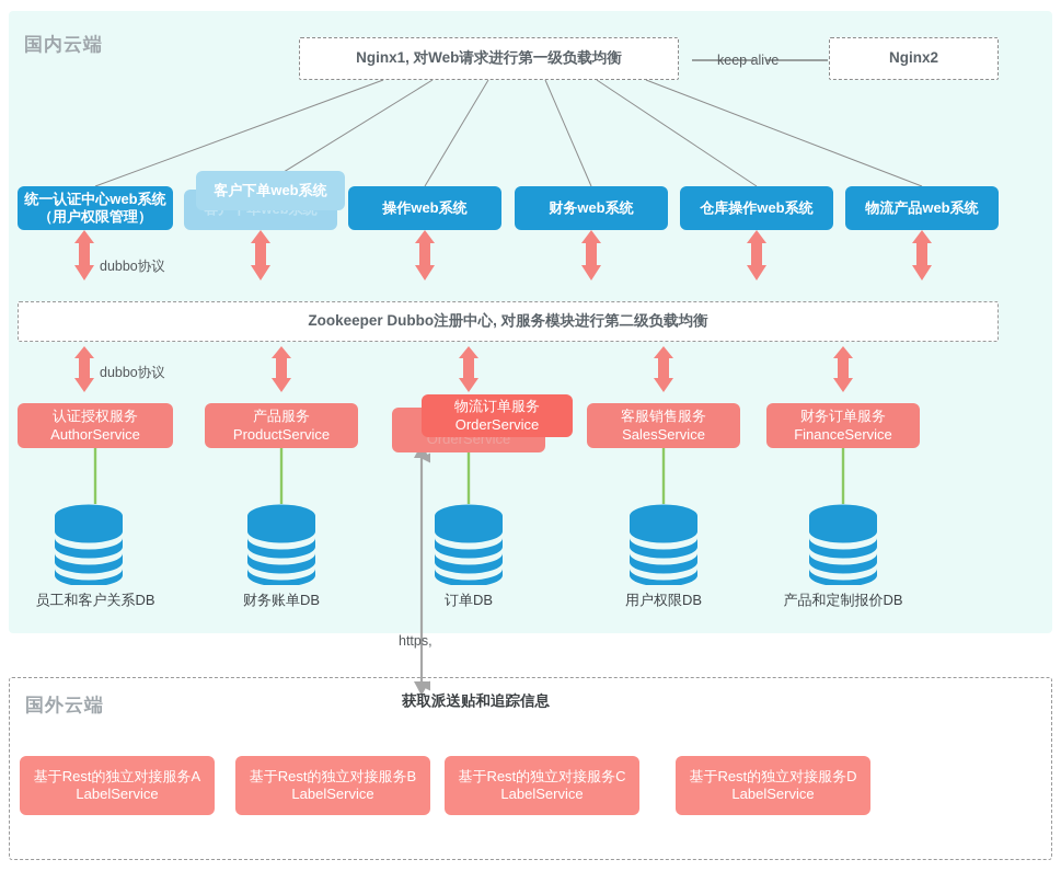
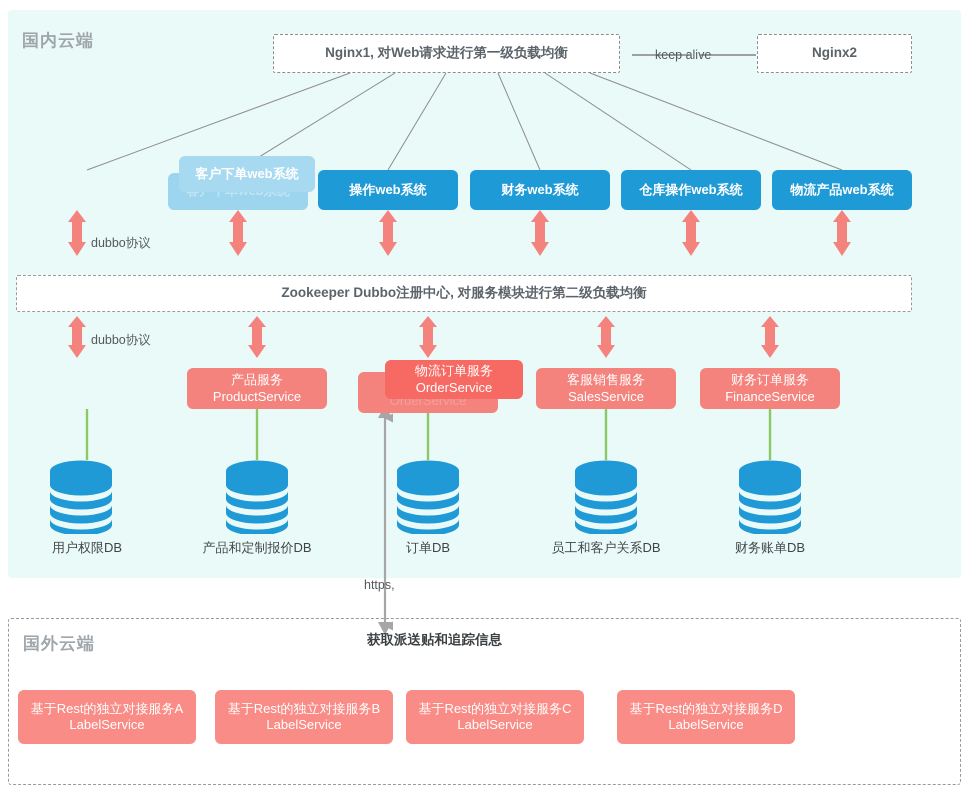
  国内云端
  国外云端
  Nginx1, 对Web请求进行第一级负载均衡
  keep alive
  Nginx2
- 统一认证中心web系统
- （用户权限管理）
  客户下单web系统
  操作web系统
  财务web系统
  仓库操作web系统
  物流产品web系统
  dubbo协议
  Zookeeper Dubbo注册中心, 对服务模块进行第二级负载均衡
  dubbo协议
- 认证授权服务
- AuthorService
  产品服务
  ProductService
  OrderService
  物流订单服务
  OrderService
  客服销售服务
  SalesService
  财务订单服务
  FinanceService
- 员工和客户关系DB
+ 用户权限DB
- 财务账单DB
+ 产品和定制报价DB
  订单DB
- 用户权限DB
+ 员工和客户关系DB
- 产品和定制报价DB
+ 财务账单DB
  https,
  获取派送贴和追踪信息
  基于Rest的独立对接服务A
  LabelService
  基于Rest的独立对接服务B
  LabelService
  基于Rest的独立对接服务C
  LabelService
  基于Rest的独立对接服务D
  LabelService
